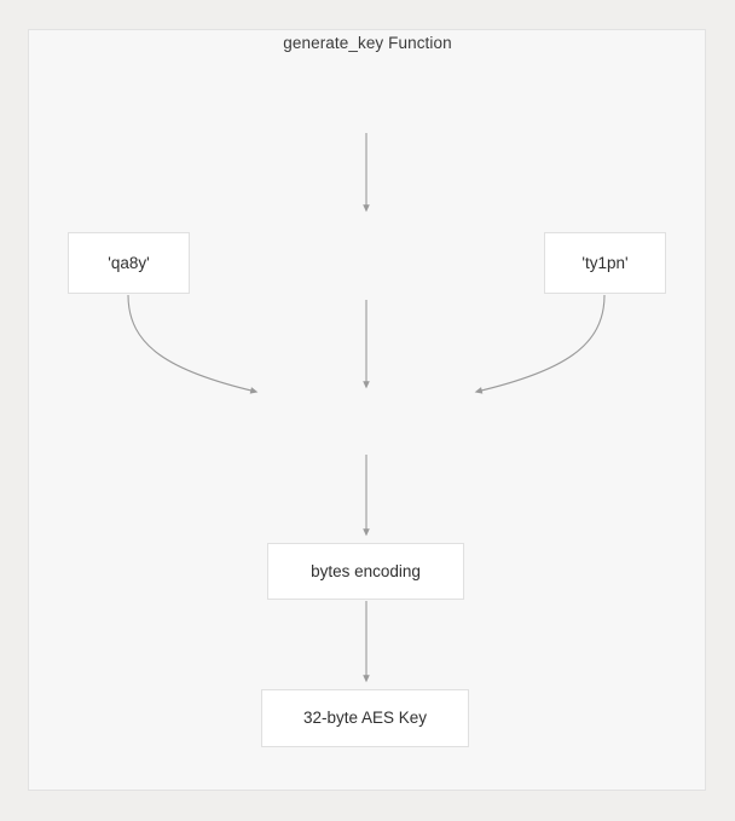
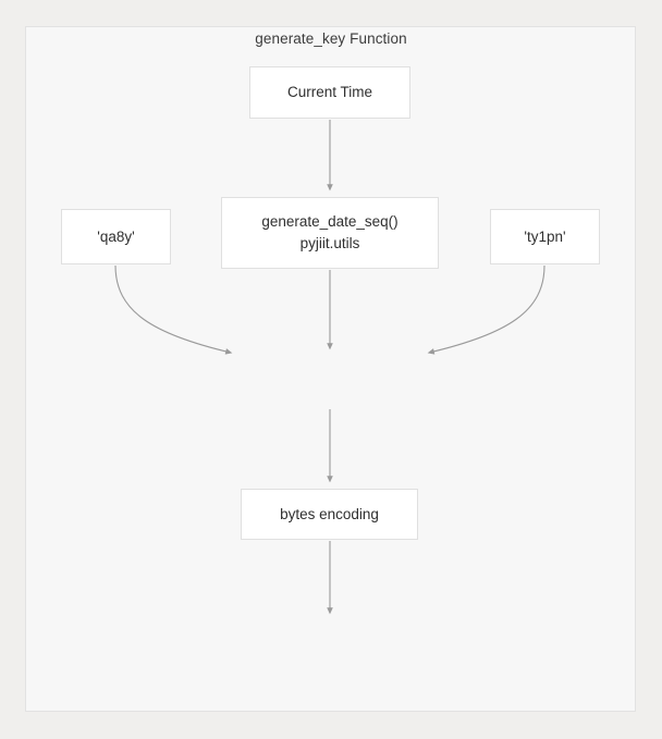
  generate_key Function
+ Current Time
+ generate_date_seq()
+ pyjiit.utils
  'qa8y'
  'ty1pn'
  bytes encoding
- 32-byte AES Key
